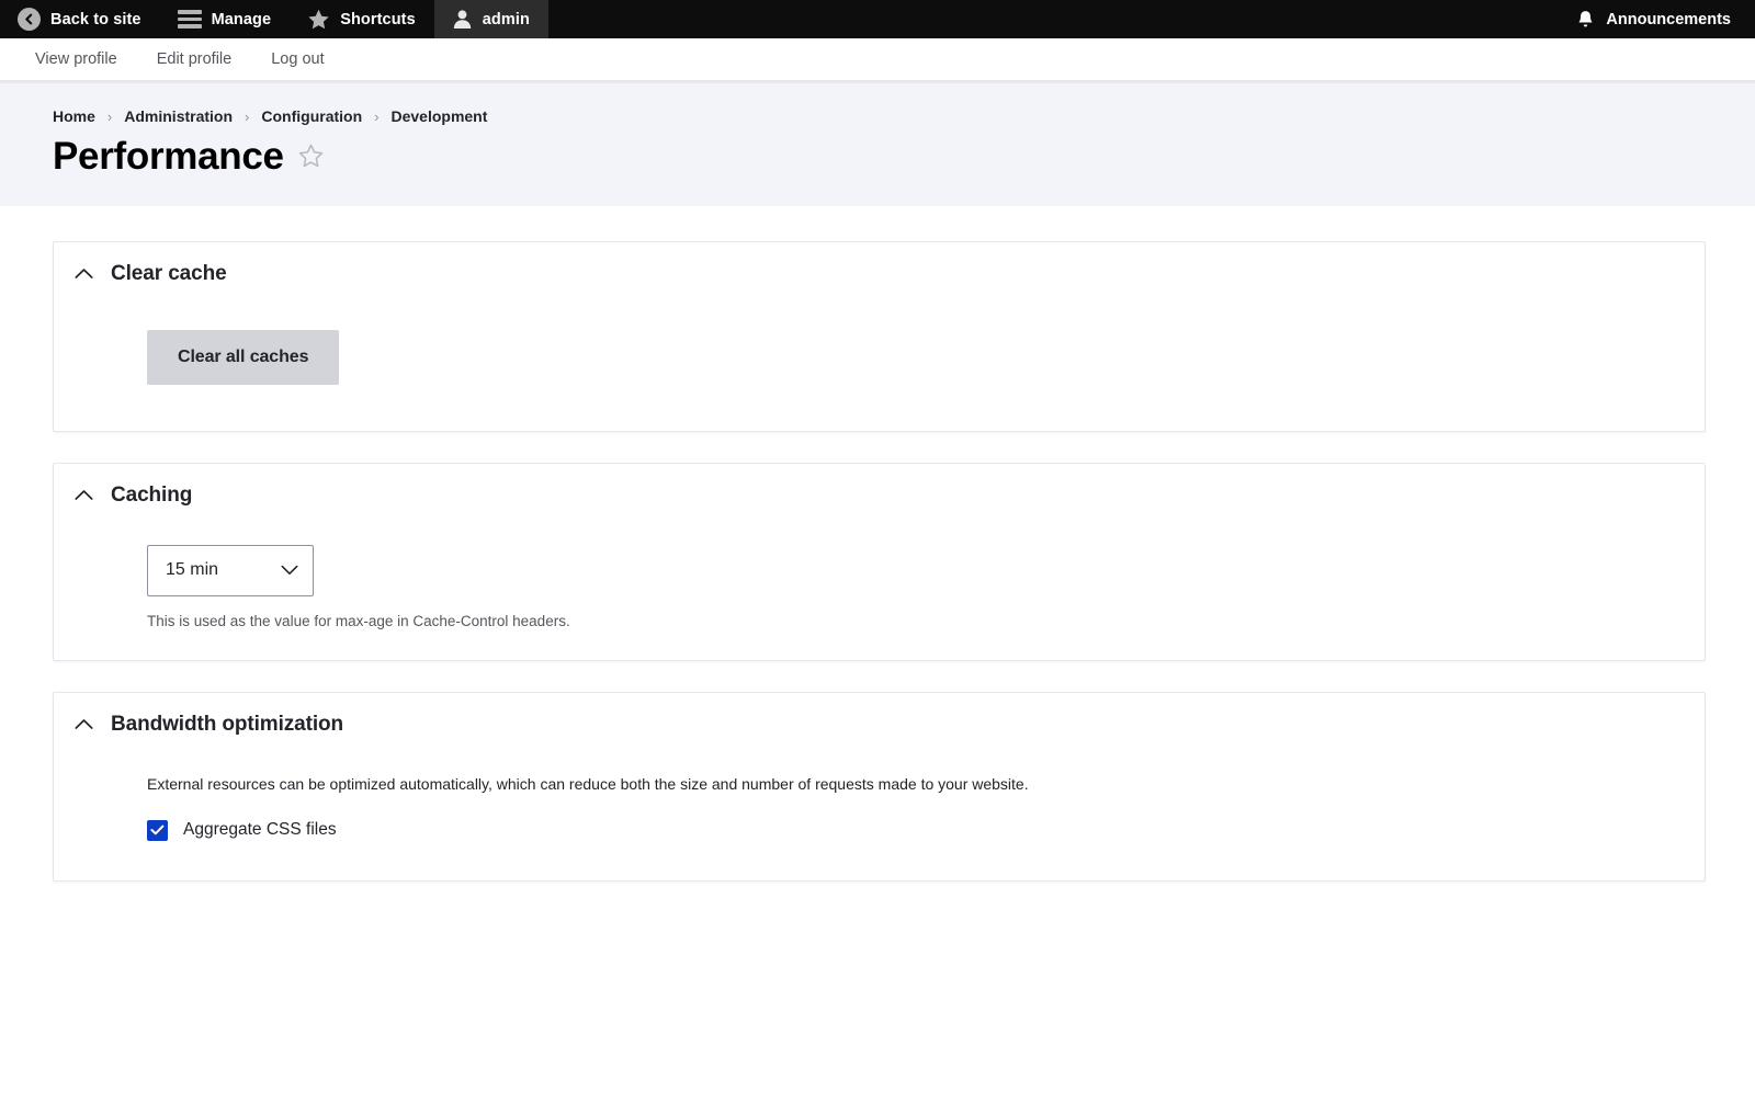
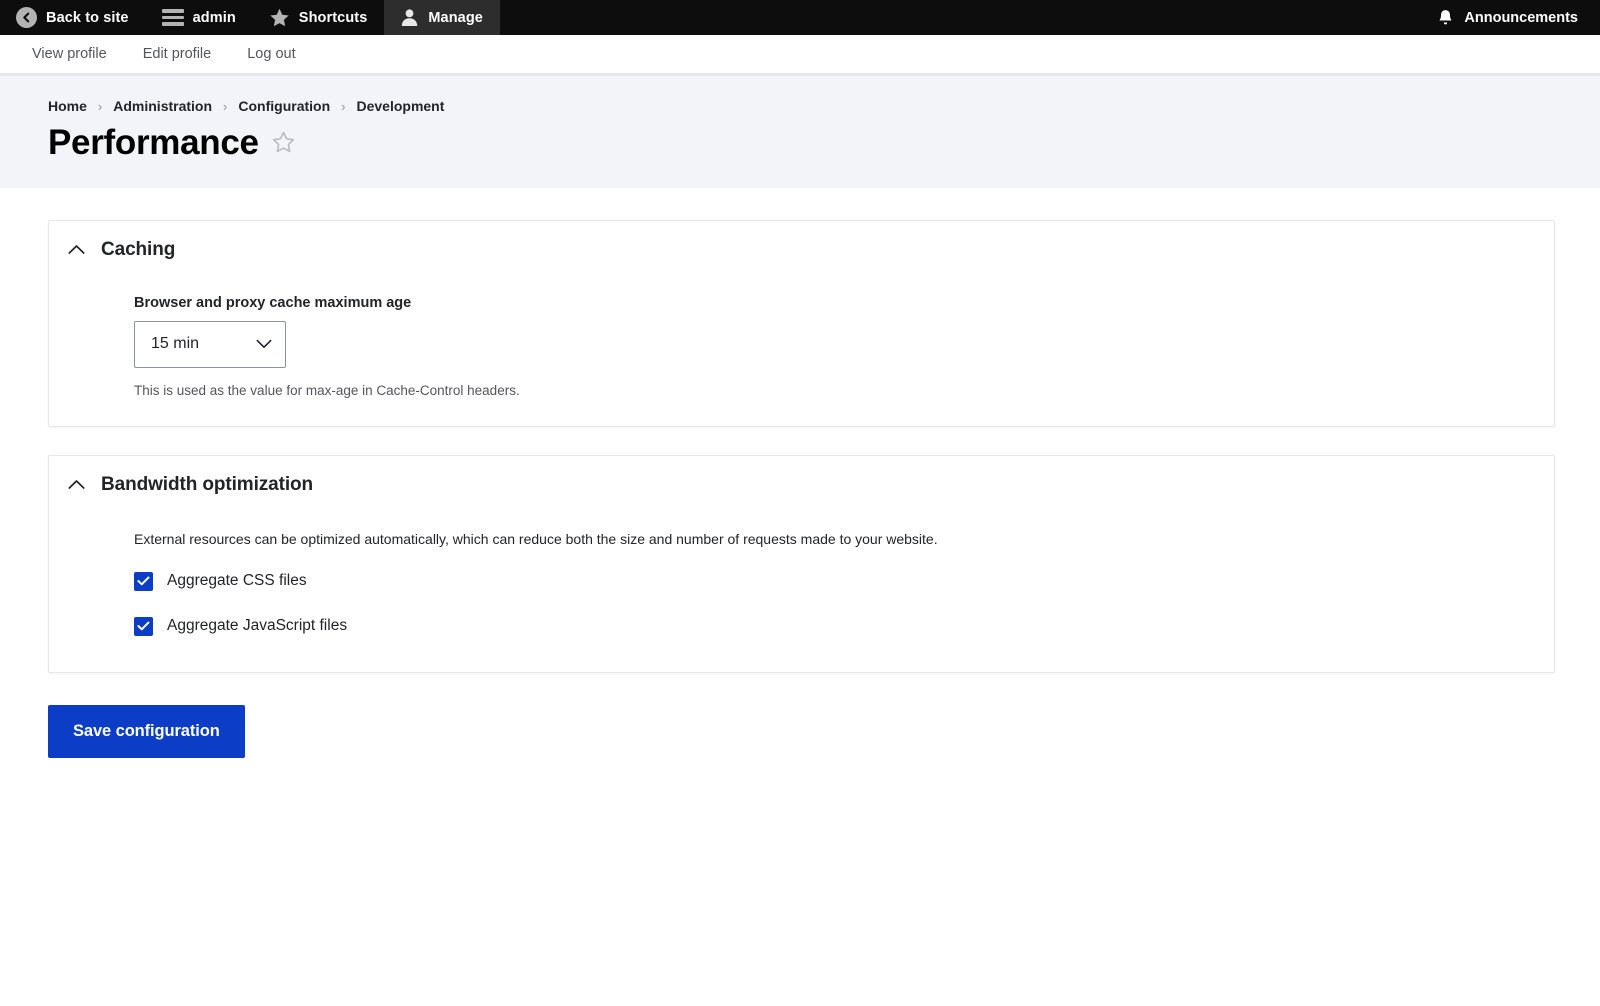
  Back to site
- Manage
+ admin
  Shortcuts
- admin
+ Manage
  Announcements
  View profile
  Edit profile
  Log out
  Home
  ›
  Administration
  ›
  Configuration
  ›
  Development
  Performance
- Clear cache
- Clear all caches
  Caching
+ Browser and proxy cache maximum age
  15 min
  This is used as the value for max-age in Cache-Control headers.
  Bandwidth optimization
  External resources can be optimized automatically, which can reduce both the size and number of requests made to your website.
  Aggregate CSS files
+ Aggregate JavaScript files
+ Save configuration
